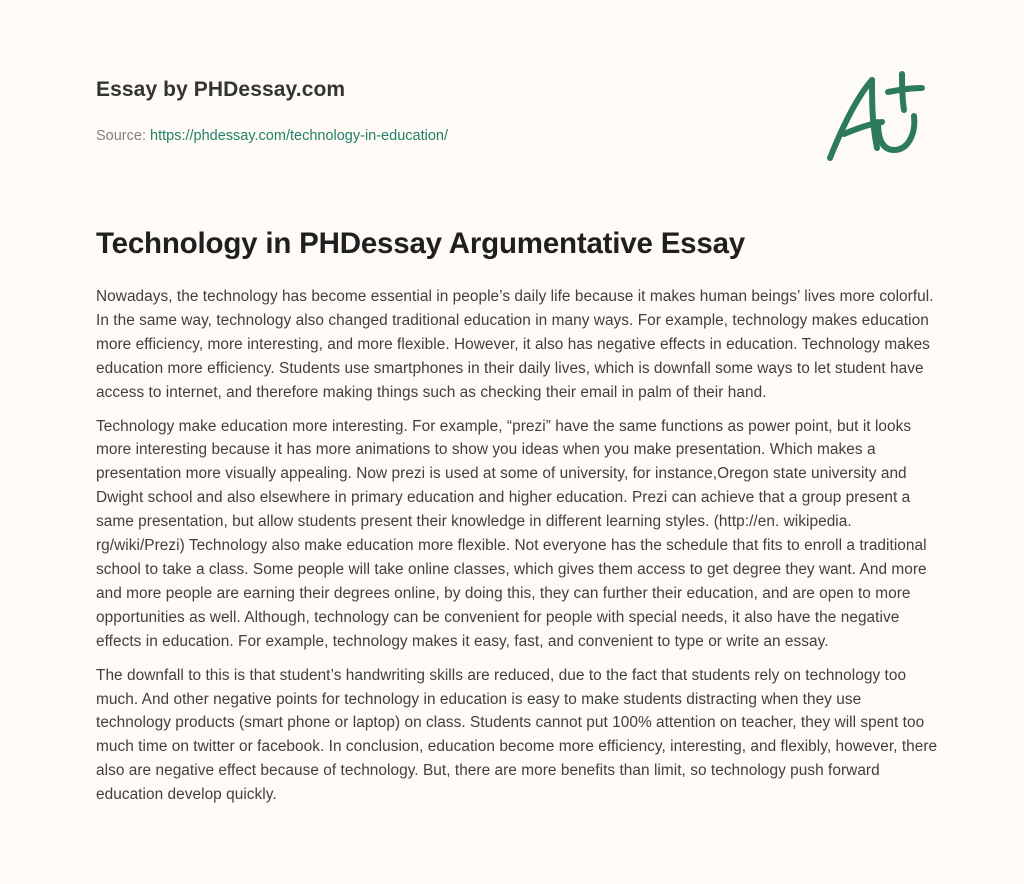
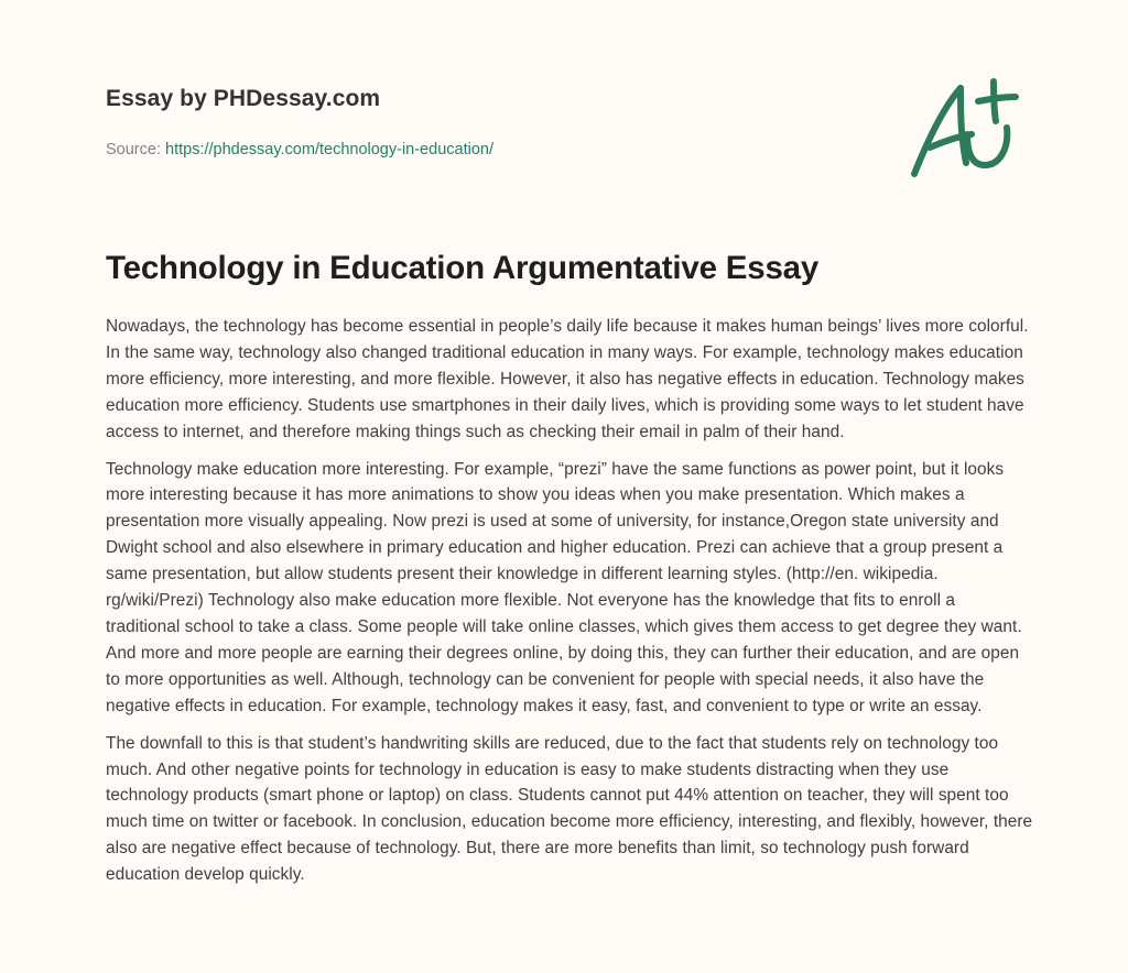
  Essay by PHDessay.com
  Source: https://phdessay.com/technology-in-education/
- Technology in PHDessay Argumentative Essay
+ Technology in Education Argumentative Essay
- Nowadays, the technology has become essential in people’s daily life because it makes human beings’ lives more colorful. In the same way, technology also changed traditional education in many ways. For example, technology makes education more efficiency, more interesting, and more flexible. However, it also has negative effects in education. Technology makes education more efficiency. Students use smartphones in their daily lives, which is downfall some ways to let student have access to internet, and therefore making things such as checking their email in palm of their hand.
+ Nowadays, the technology has become essential in people’s daily life because it makes human beings’ lives more colorful. In the same way, technology also changed traditional education in many ways. For example, technology makes education more efficiency, more interesting, and more flexible. However, it also has negative effects in education. Technology makes education more efficiency. Students use smartphones in their daily lives, which is providing some ways to let student have access to internet, and therefore making things such as checking their email in palm of their hand.
- Technology make education more interesting. For example, “prezi” have the same functions as power point, but it looks more interesting because it has more animations to show you ideas when you make presentation. Which makes a presentation more visually appealing. Now prezi is used at some of university, for instance,Oregon state university and Dwight school and also elsewhere in primary education and higher education. Prezi can achieve that a group present a same presentation, but allow students present their knowledge in different learning styles. (http://en. wikipedia. rg/wiki/Prezi) Technology also make education more flexible. Not everyone has the schedule that fits to enroll a traditional school to take a class. Some people will take online classes, which gives them access to get degree they want. And more and more people are earning their degrees online, by doing this, they can further their education, and are open to more opportunities as well. Although, technology can be convenient for people with special needs, it also have the negative effects in education. For example, technology makes it easy, fast, and convenient to type or write an essay.
+ Technology make education more interesting. For example, “prezi” have the same functions as power point, but it looks more interesting because it has more animations to show you ideas when you make presentation. Which makes a presentation more visually appealing. Now prezi is used at some of university, for instance,Oregon state university and Dwight school and also elsewhere in primary education and higher education. Prezi can achieve that a group present a same presentation, but allow students present their knowledge in different learning styles. (http://en. wikipedia. rg/wiki/Prezi) Technology also make education more flexible. Not everyone has the knowledge that fits to enroll a traditional school to take a class. Some people will take online classes, which gives them access to get degree they want. And more and more people are earning their degrees online, by doing this, they can further their education, and are open to more opportunities as well. Although, technology can be convenient for people with special needs, it also have the negative effects in education. For example, technology makes it easy, fast, and convenient to type or write an essay.
- The downfall to this is that student’s handwriting skills are reduced, due to the fact that students rely on technology too much. And other negative points for technology in education is easy to make students distracting when they use technology products (smart phone or laptop) on class. Students cannot put 100% attention on teacher, they will spent too much time on twitter or facebook. In conclusion, education become more efficiency, interesting, and flexibly, however, there also are negative effect because of technology. But, there are more benefits than limit, so technology push forward education develop quickly.
+ The downfall to this is that student’s handwriting skills are reduced, due to the fact that students rely on technology too much. And other negative points for technology in education is easy to make students distracting when they use technology products (smart phone or laptop) on class. Students cannot put 44% attention on teacher, they will spent too much time on twitter or facebook. In conclusion, education become more efficiency, interesting, and flexibly, however, there also are negative effect because of technology. But, there are more benefits than limit, so technology push forward education develop quickly.
